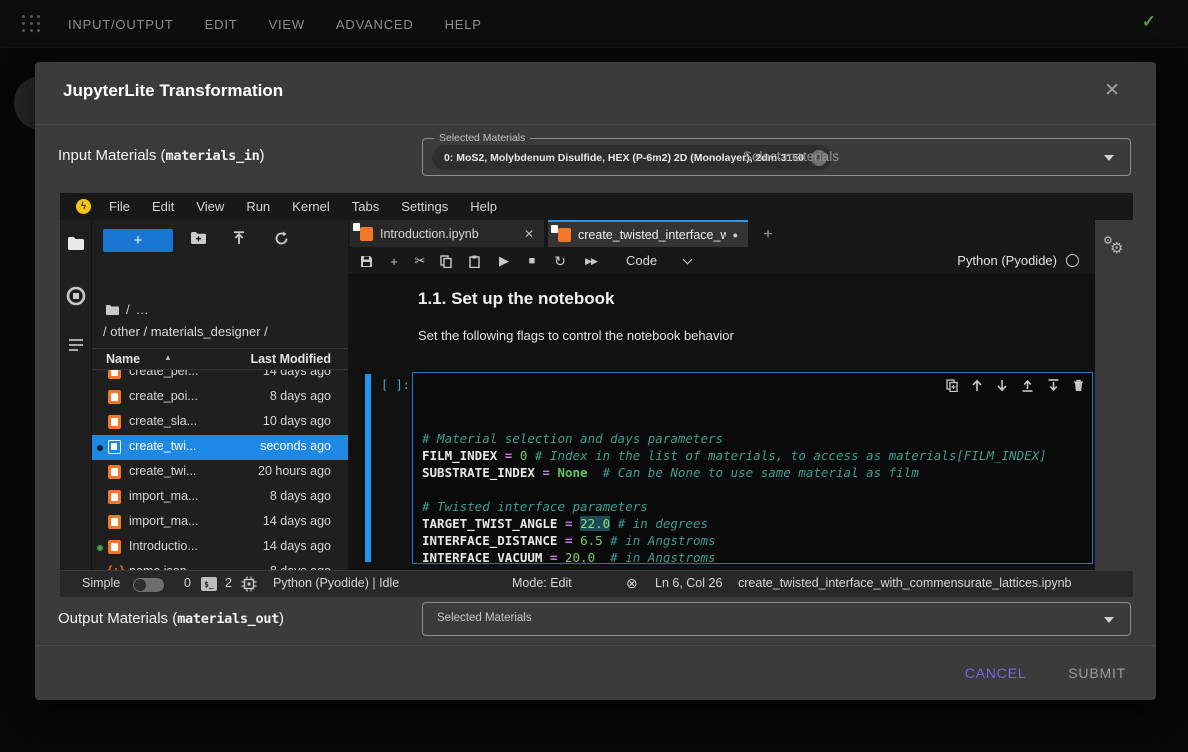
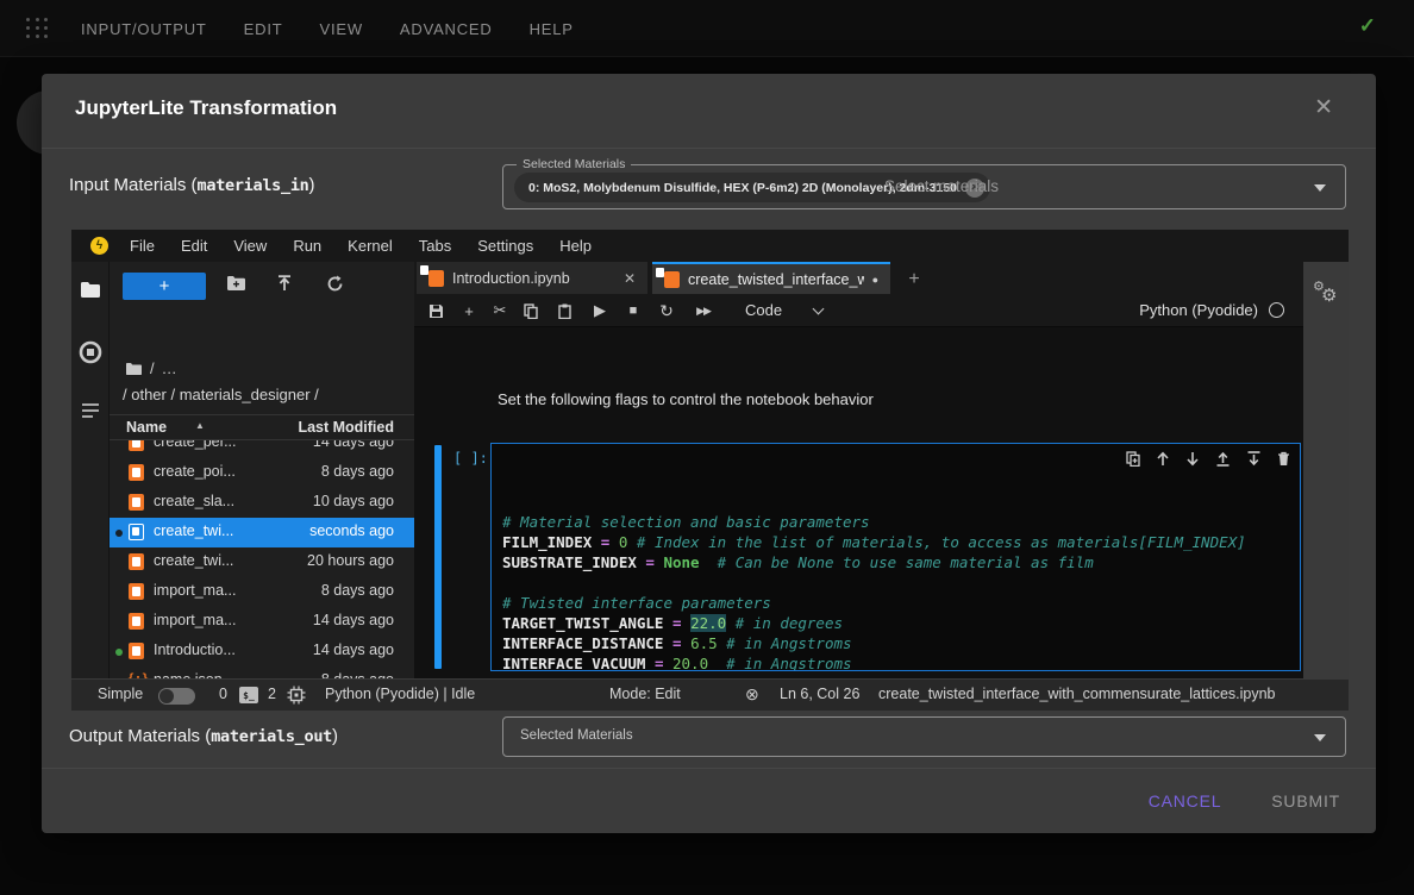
  INPUT/OUTPUT
  EDIT
  VIEW
  ADVANCED
  HELP
  ✓
  JupyterLite Transformation
  ✕
  Input Materials (materials_in)
  Selected Materials
  0: MoS2, Molybdenum Disulfide, HEX (P-6m2) 2D (Monolayer), 2dm-3150
  ✕
  Select materials
  ϟ
  File
  Edit
  View
  Run
  Kernel
  Tabs
  Settings
  Help
  +
  /
  …
  / other / materials_designer /
  Name
  ▲
  Last Modified
  create_per...
  14 days ago
  create_poi...
  8 days ago
  create_sla...
  10 days ago
  create_twi...
  seconds ago
  create_twi...
  20 hours ago
  import_ma...
  8 days ago
  import_ma...
  14 days ago
  Introductio...
  14 days ago
  Introduction.ipynb
  ✕
  create_twisted_interface_w
  ●
  +
  +
  ✂
  ▶
  ■
  ↻
  ▶▶
  Code
  Python (Pyodide)
- 1.1. Set up the notebook
  Set the following flags to control the notebook behavior
  [ ]:
- # Material selection and days parameters
+ # Material selection and basic parameters
  FILM_INDEX = 0 # Index in the list of materials, to access as materials[FILM_INDEX]
  SUBSTRATE_INDEX = None # Can be None to use same material as film
  # Twisted interface parameters
  TARGET_TWIST_ANGLE = 22.0 # in degrees
  INTERFACE_DISTANCE = 6.5 # in Angstroms
  INTERFACE_VACUUM = 20.0 # in Angstroms
  ⚙
  ⚙
  Simple
  0
  $_
  2
  Python (Pyodide) | Idle
  Mode: Edit
  ⊗
  Ln 6, Col 26
  create_twisted_interface_with_commensurate_lattices.ipynb
  Output Materials (materials_out)
  Selected Materials
  CANCEL
  SUBMIT
